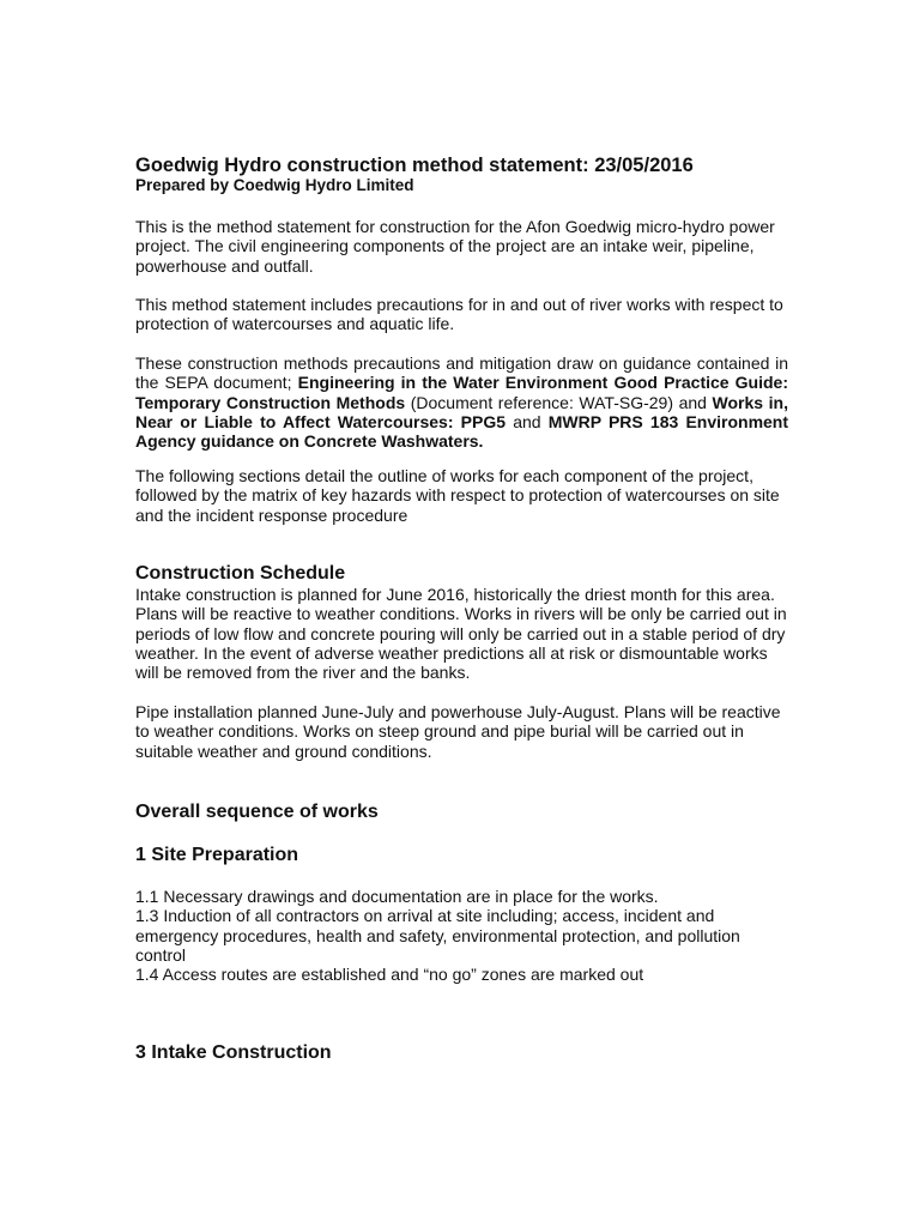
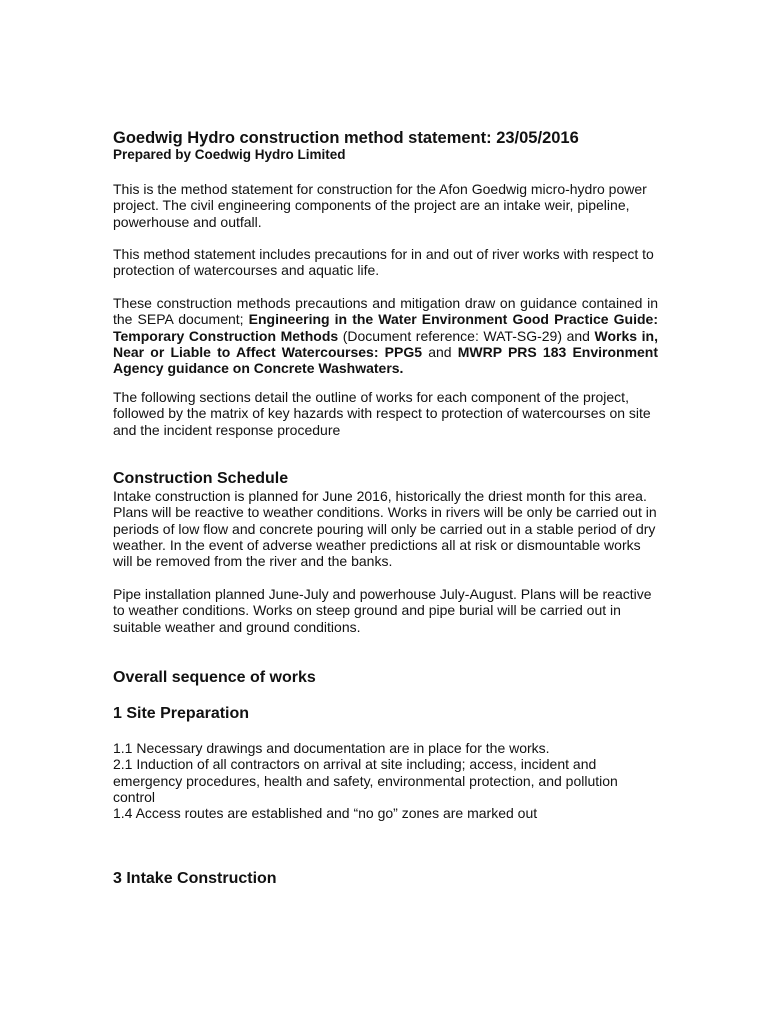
  Goedwig Hydro construction method statement: 23/05/2016
  Prepared by Coedwig Hydro Limited
  This is the method statement for construction for the Afon Goedwig micro-hydro power project. The civil engineering components of the project are an intake weir, pipeline, powerhouse and outfall.
  This method statement includes precautions for in and out of river works with respect to protection of watercourses and aquatic life.
  These construction methods precautions and mitigation draw on guidance contained in the SEPA document; Engineering in the Water Environment Good Practice Guide: Temporary Construction Methods (Document reference: WAT-SG-29) and Works in, Near or Liable to Affect Watercourses: PPG5 and MWRP PRS 183 Environment Agency guidance on Concrete Washwaters.
  The following sections detail the outline of works for each component of the project, followed by the matrix of key hazards with respect to protection of watercourses on site and the incident response procedure
  Construction Schedule
  Intake construction is planned for June 2016, historically the driest month for this area. Plans will be reactive to weather conditions. Works in rivers will be only be carried out in periods of low flow and concrete pouring will only be carried out in a stable period of dry weather. In the event of adverse weather predictions all at risk or dismountable works will be removed from the river and the banks.
  Pipe installation planned June-July and powerhouse July-August. Plans will be reactive to weather conditions. Works on steep ground and pipe burial will be carried out in suitable weather and ground conditions.
  Overall sequence of works
  1 Site Preparation
  1.1 Necessary drawings and documentation are in place for the works.
- 1.3 Induction of all contractors on arrival at site including; access, incident and emergency procedures, health and safety, environmental protection, and pollution control
+ 2.1 Induction of all contractors on arrival at site including; access, incident and emergency procedures, health and safety, environmental protection, and pollution control
  1.4 Access routes are established and “no go” zones are marked out
  3 Intake Construction
